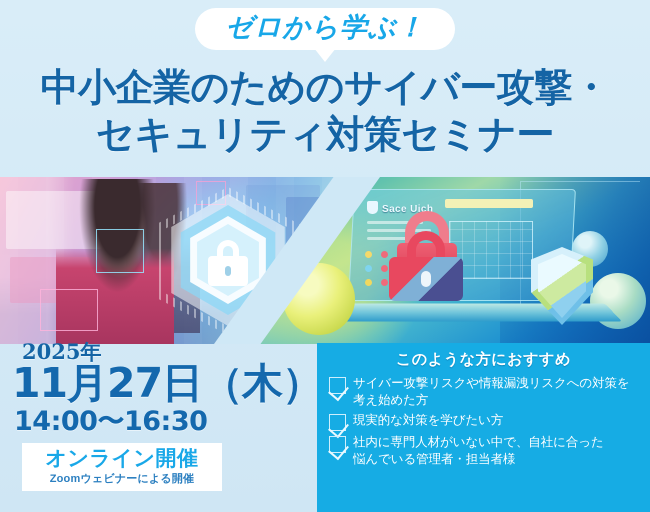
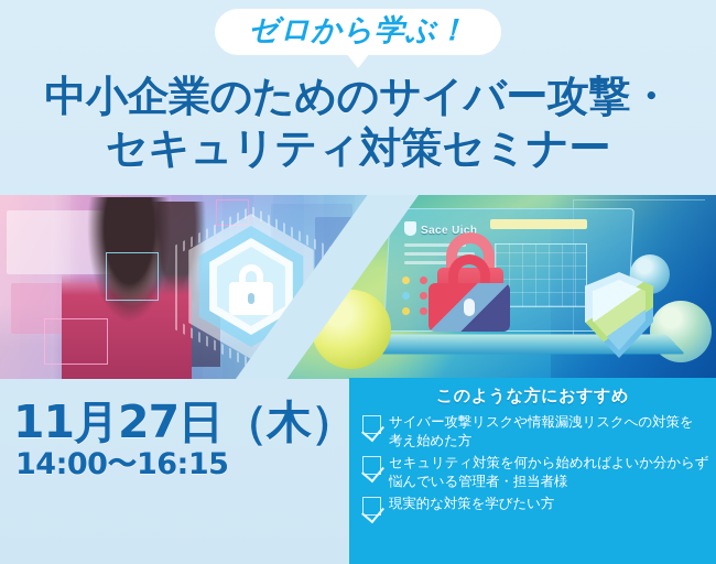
  ゼロから学ぶ！
  中小企業のためのサイバー攻撃・
  セキュリティ対策セミナー
  Sace Uich
- 2025年
  11月27日（木）
- 14:00〜16:30
+ 14:00〜16:15
- オンライン開催
- Zoomウェビナーによる開催
  このような方におすすめ
  サイバー攻撃リスクや情報漏洩リスクへの対策を
  考え始めた方
+ セキュリティ対策を何から始めればよいか分からず
- 現実的な対策を学びたい方
+ 悩んでいる管理者・担当者様
- 社内に専門人材がいない中で、自社に合った
- 悩んでいる管理者・担当者様
+ 現実的な対策を学びたい方
